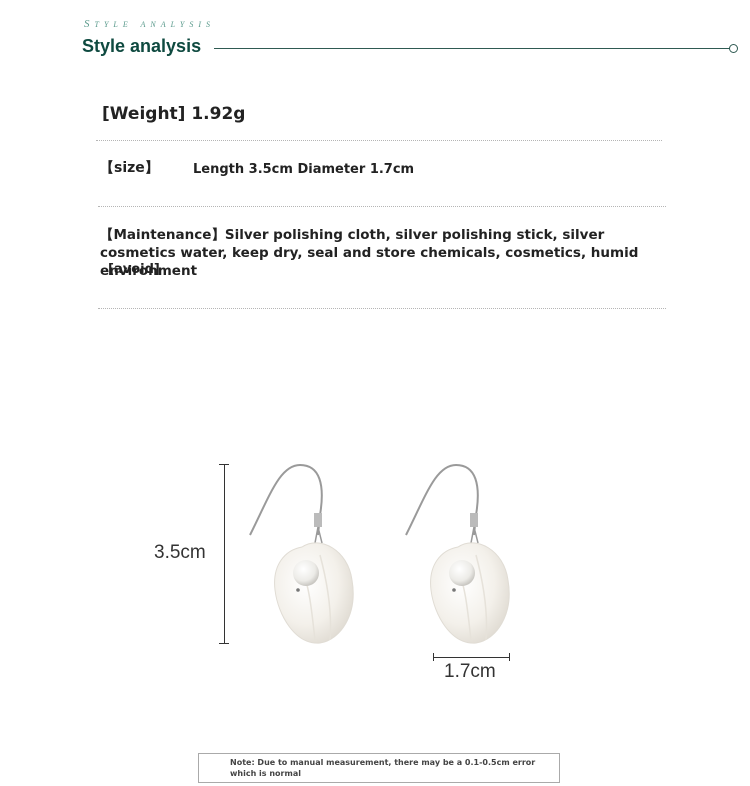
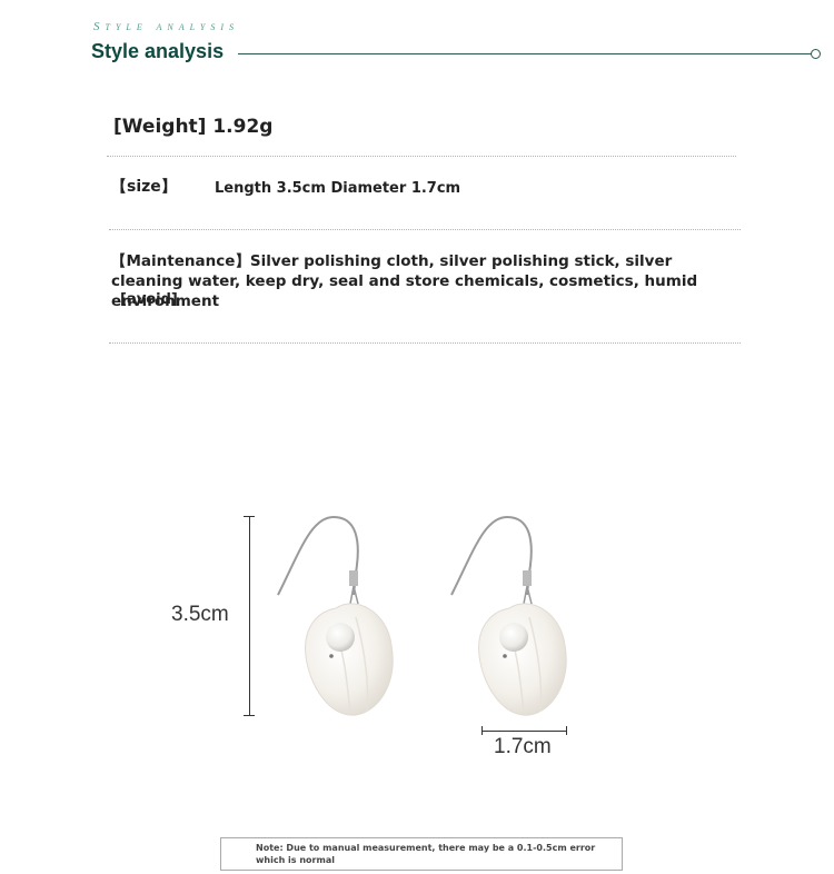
  Style analysis
  Style analysis
  [Weight] 1.92g
  【size】
  Length 3.5cm Diameter 1.7cm
- 【Maintenance】Silver polishing cloth, silver polishing stick, silver cosmetics water, keep dry, seal and store chemicals, cosmetics, humid environment
+ 【Maintenance】Silver polishing cloth, silver polishing stick, silver cleaning water, keep dry, seal and store chemicals, cosmetics, humid environment
  [avoid]
  3.5cm
  1.7cm
  Note: Due to manual measurement, there may be a 0.1-0.5cm error which is normal
